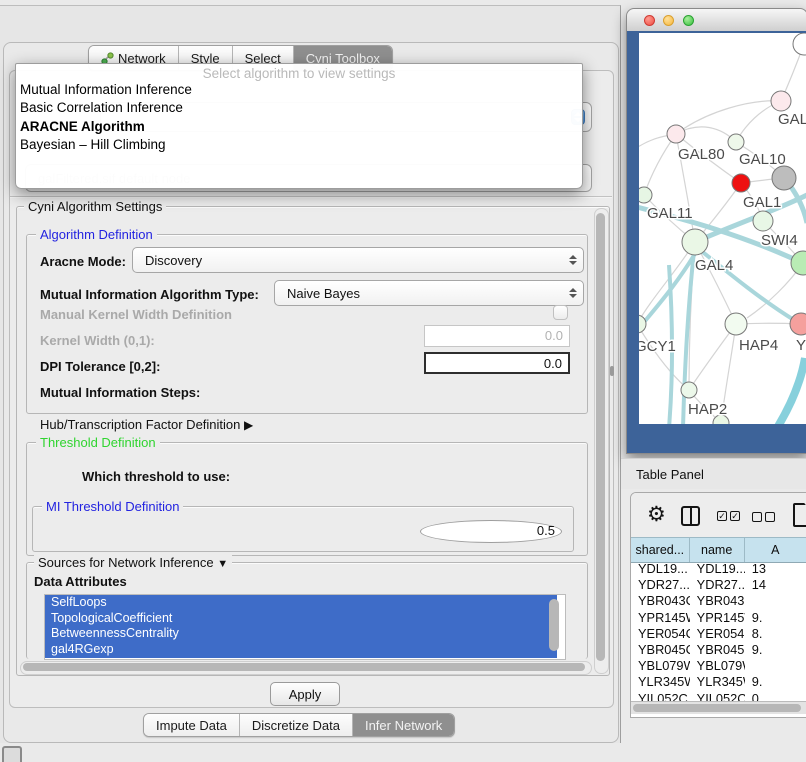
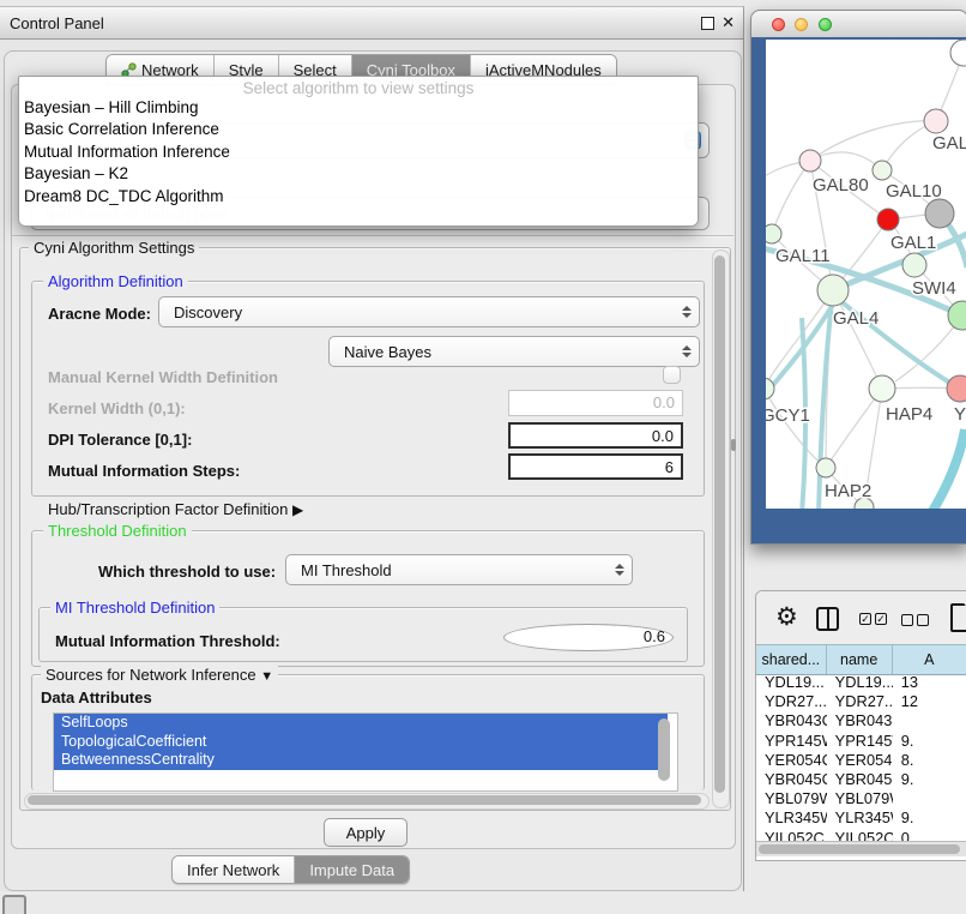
+ Control Panel
+ ✕
  Network
  Style
  Select
  Cyni Toolbox
+ jActiveMNodules
  Cyni Algorithm Settings
  Algorithm Definition
  Aracne Mode:
  Discovery
- Mutual Information Algorithm Type:
  Naive Bayes
  Manual Kernel Width Definition
  Kernel Width (0,1):
  0.0
- DPI Tolerance [0,2]:
+ DPI Tolerance [0,1]:
  0.0
  Mutual Information Steps:
+ 6
  Hub/Transcription Factor Definition ▶
  Threshold Definition
  Which threshold to use:
+ MI Threshold
  MI Threshold Definition
+ Mutual Information Threshold:
- 0.5
+ 0.6
  Sources for Network Inference ▼
  Data Attributes
  SelfLoops
  TopologicalCoefficient
  BetweennessCentrality
- gal4RGexp
  Apply
- Impute Data
+ Infer Network
- Discretize Data
- Infer Network
+ Impute Data
  Select algorithm to view settings
- Mutual Information Inference
+ Bayesian – Hill Climbing
  Basic Correlation Inference
- ARACNE Algorithm
- Bayesian – Hill Climbing
+ Mutual Information Inference
+ Bayesian – K2
+ Dream8 DC_TDC Algorithm
  GAL
  GAL80
  GAL10
  GAL1
  GAL11
  SWI4
  GAL4
  GCY1
  HAP4
  Y
  HAP2
- Table Panel
  ⚙
  ✓
  ✓
  shared...
  name
  A
  YDL19...
  YDL19...
  13
  YDR27...
  YDR27..
- 14
+ 12
  YBR043
  YBR043
  YPR145
  YPR145
  9.
  YER054
  YER054
  8.
  YBR045
  YBR045
  9.
  YBL079W
  YBL079
  YLR345
  YLR345
  9.
  YIL052C
  YIL052C
  0.
